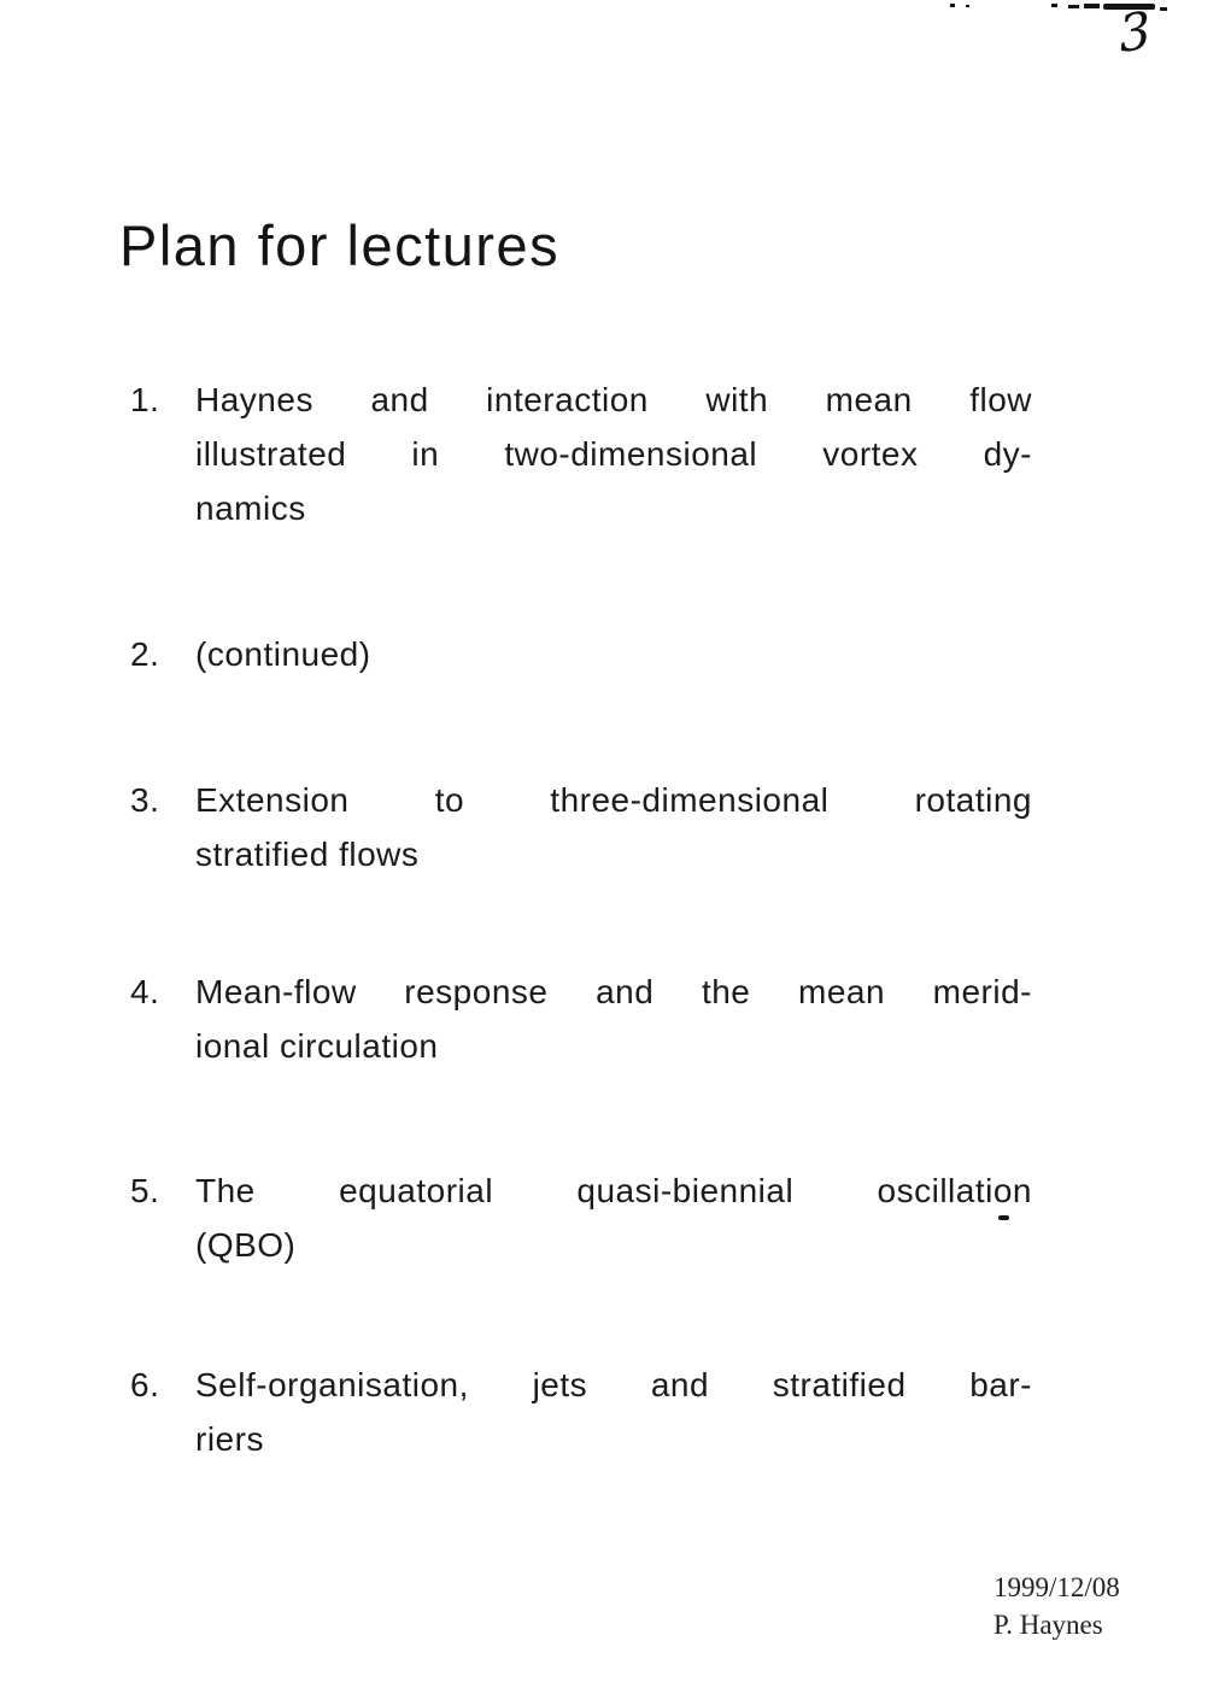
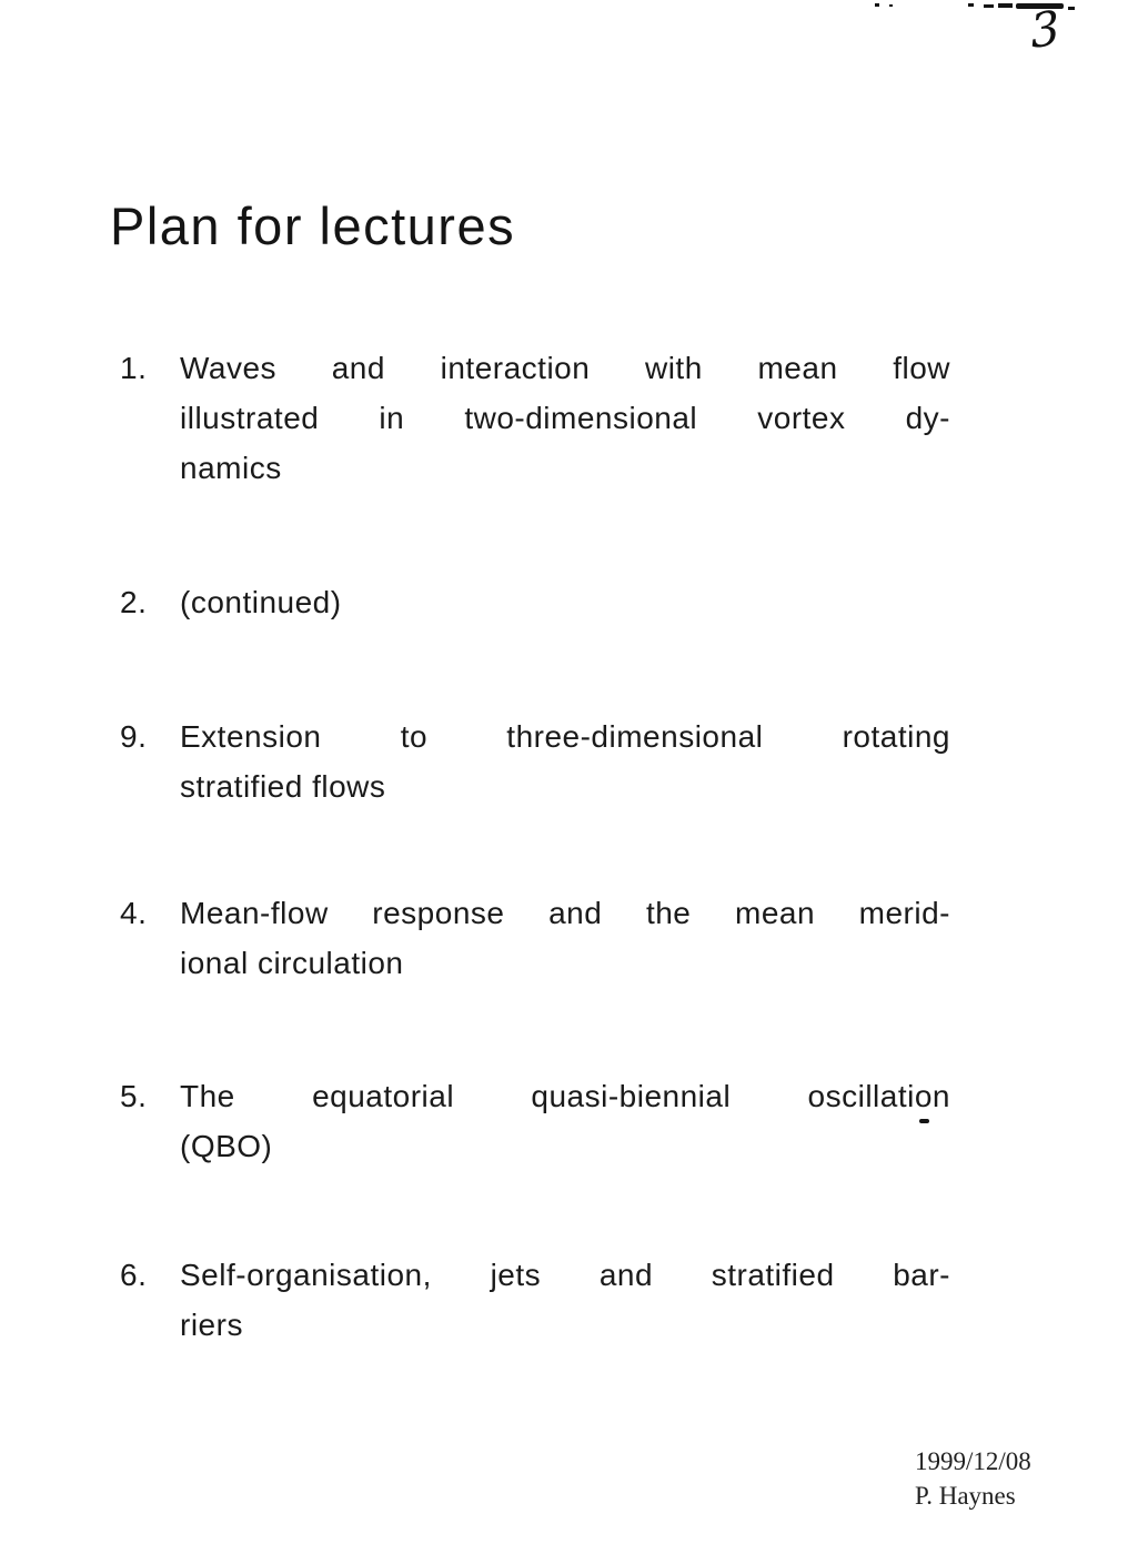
  Plan for lectures
  1.
- Haynes and interaction with mean flow
+ Waves and interaction with mean flow
  illustrated in two-dimensional vortex dy-
  namics
  2.
  (continued)
- 3.
+ 9.
  Extension to three-dimensional rotating
  stratified flows
  4.
  Mean-flow response and the mean merid-
  ional circulation
  5.
  The equatorial quasi-biennial oscillation
  (QBO)
  6.
  Self-organisation, jets and stratified bar-
  riers
  1999/12/08
  P. Haynes
